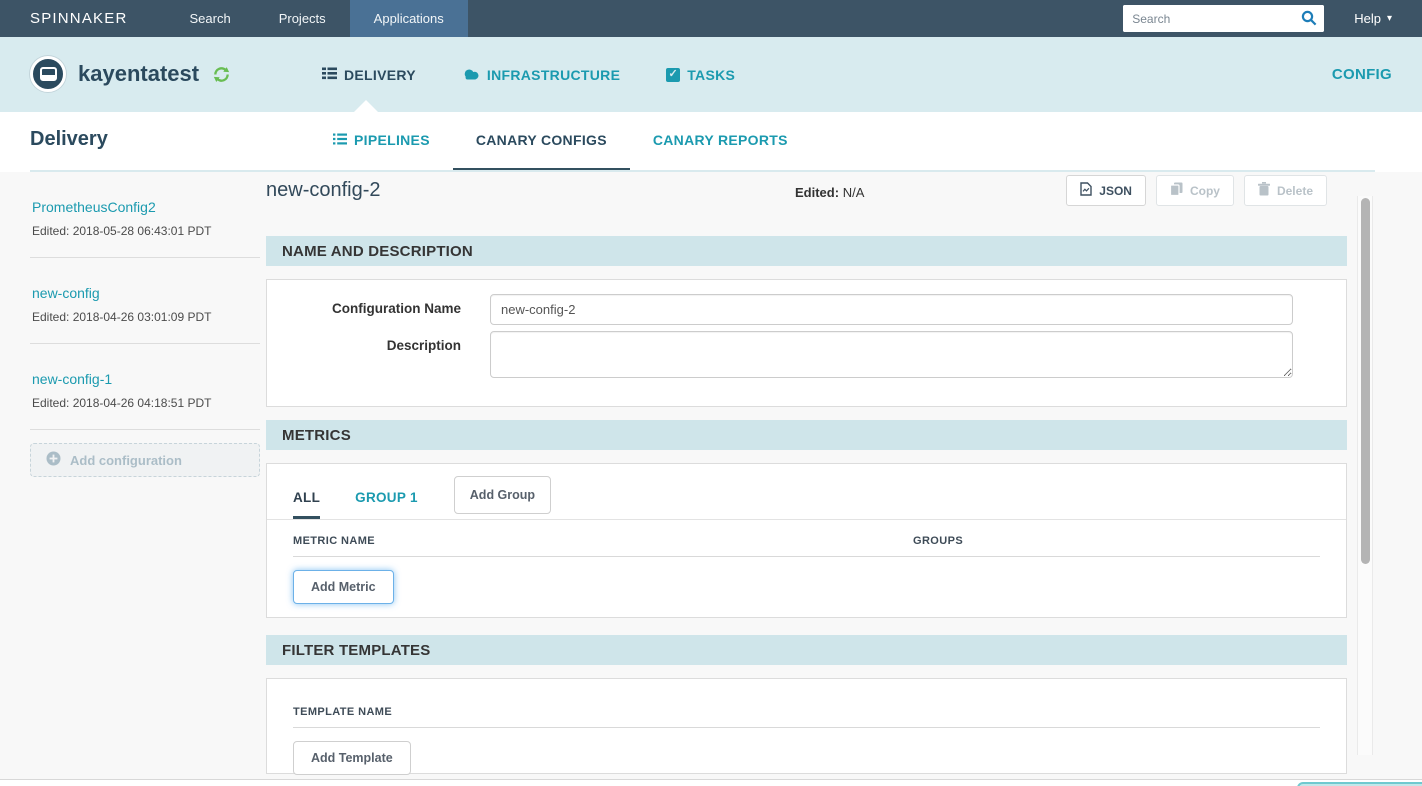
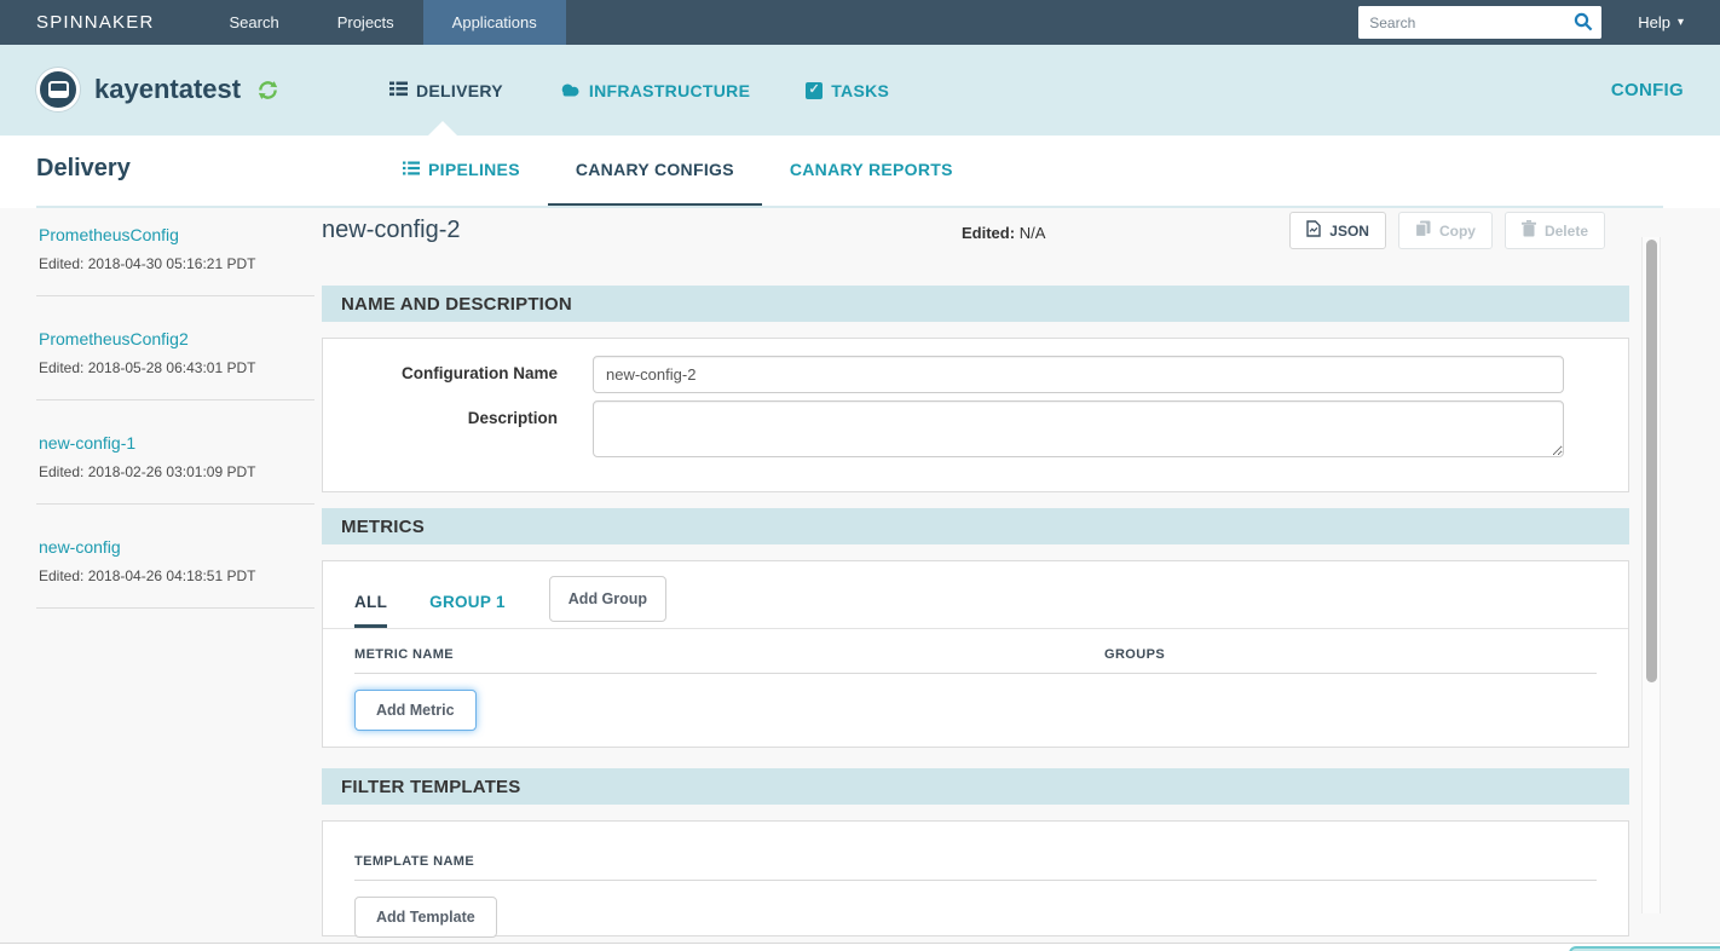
  SPINNAKER
  Search
  Projects
  Applications
  Search
  Help
  ▾
  kayentatest
  DELIVERY
  INFRASTRUCTURE
  ✓
  TASKS
  CONFIG
  Delivery
  PIPELINES
  CANARY CONFIGS
  CANARY REPORTS
+ PrometheusConfig
+ Edited: 2018-04-30 05:16:21 PDT
  PrometheusConfig2
  Edited: 2018-05-28 06:43:01 PDT
- new-config
+ new-config-1
- Edited: 2018-04-26 03:01:09 PDT
+ Edited: 2018-02-26 03:01:09 PDT
- new-config-1
+ new-config
  Edited: 2018-04-26 04:18:51 PDT
- Add configuration
  new-config-2
  Edited: N/A
  JSON
  Copy
  Delete
  NAME AND DESCRIPTION
  Configuration Name
  new-config-2
  Description
  METRICS
  ALL
  GROUP 1
  Add Group
  METRIC NAME
  GROUPS
  Add Metric
  FILTER TEMPLATES
  TEMPLATE NAME
  Add Template
